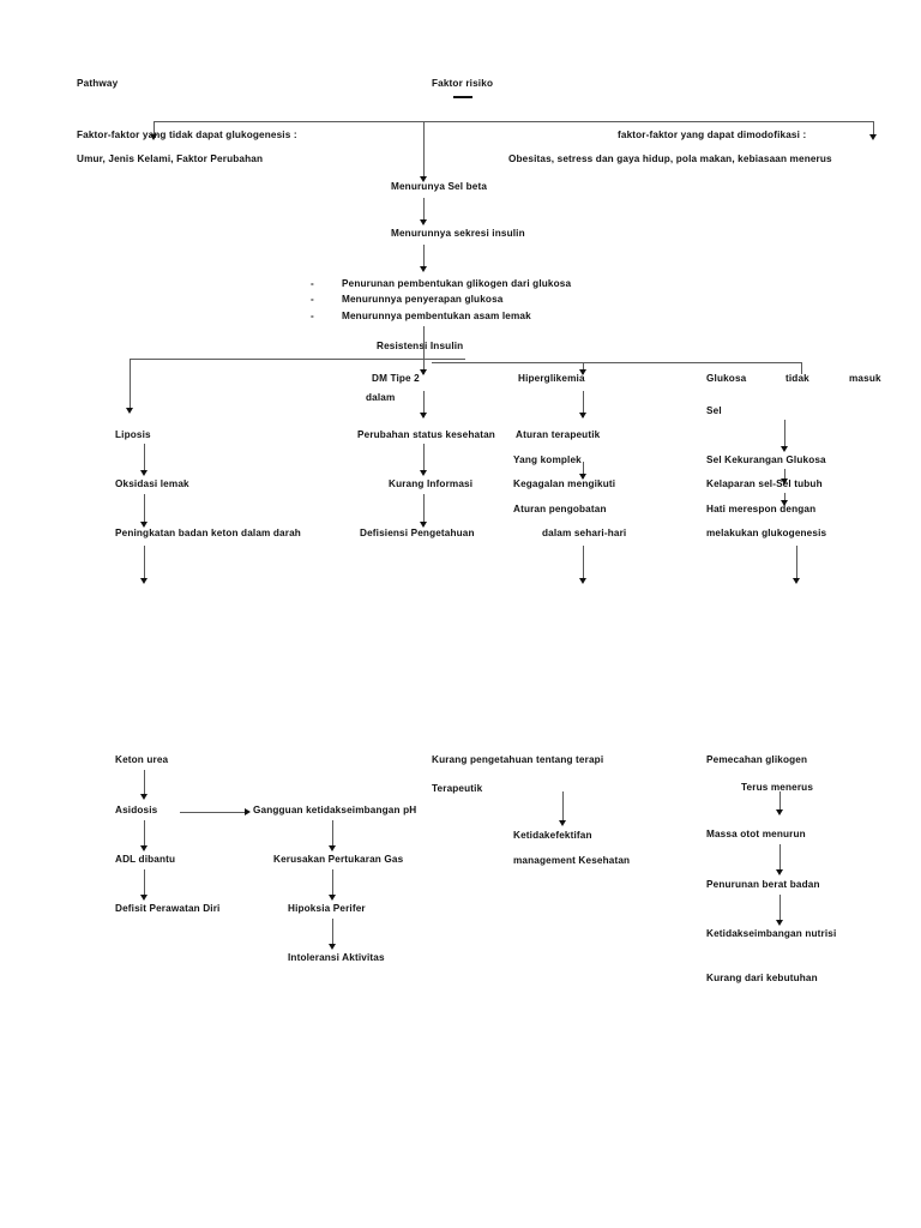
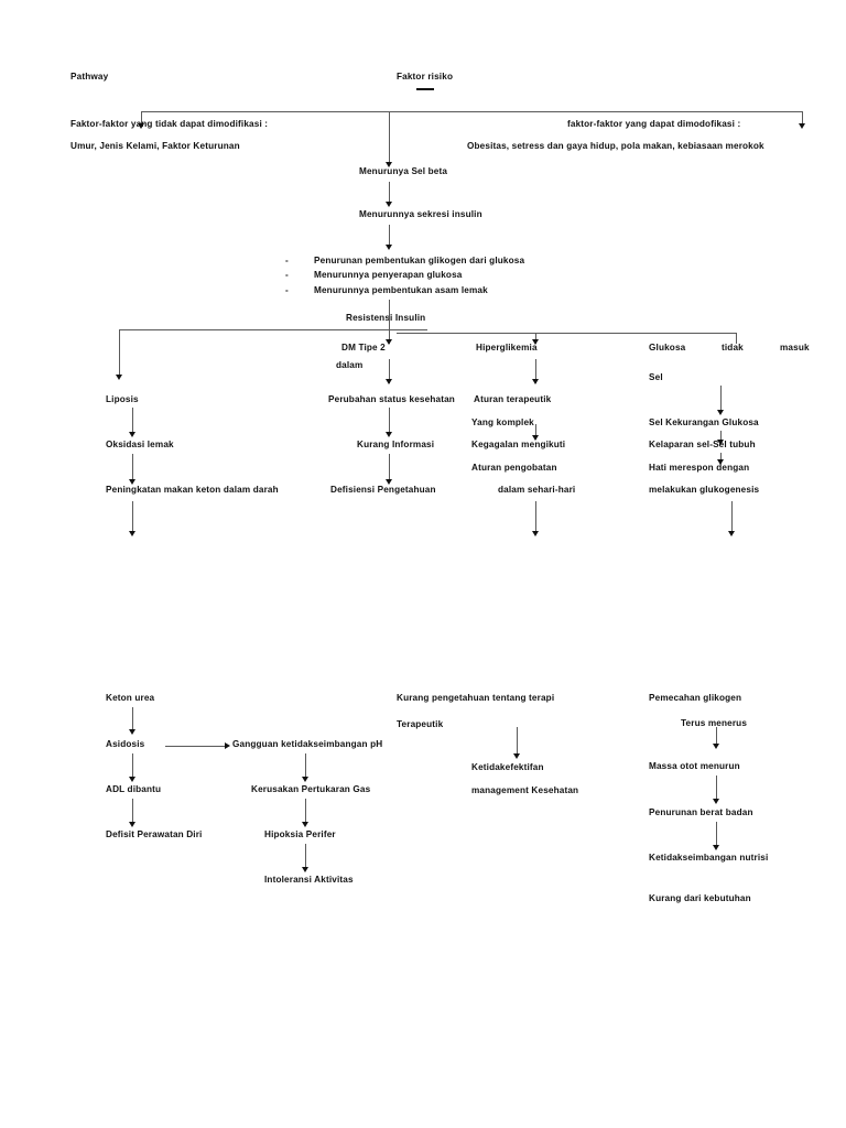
  Pathway
  Faktor risiko
- Faktor-faktor yang tidak dapat glukogenesis :
+ Faktor-faktor yang tidak dapat dimodifikasi :
- Umur, Jenis Kelami, Faktor Perubahan
+ Umur, Jenis Kelami, Faktor Keturunan
  faktor-faktor yang dapat dimodofikasi :
- Obesitas, setress dan gaya hidup, pola makan, kebiasaan menerus
+ Obesitas, setress dan gaya hidup, pola makan, kebiasaan merokok
  Menurunya Sel beta
  Menurunnya sekresi insulin
  - Penurunan pembentukan glikogen dari glukosa
  - Menurunnya penyerapan glukosa
  - Menurunnya pembentukan asam lemak
  Resistensi Insulin
  Liposis
  Oksidasi lemak
- Peningkatan badan keton dalam darah
+ Peningkatan makan keton dalam darah
  DM Tipe 2
  dalam
  Perubahan status kesehatan
  Kurang Informasi
  Defisiensi Pengetahuan
  Hiperglikemia
  Aturan terapeutik
  Yang komplek
  Kegagalan mengikuti
  Aturan pengobatan
  dalam sehari-hari
  Glukosa
  tidak
  masuk
  Sel
  Sel Kekurangan Glukosa
  Kelaparan sel-Sel tubuh
  Hati merespon dengan
  melakukan glukogenesis
  Keton urea
  Asidosis
  ADL dibantu
  Defisit Perawatan Diri
  Gangguan ketidakseimbangan pH
  Kerusakan Pertukaran Gas
  Hipoksia Perifer
  Intoleransi Aktivitas
  Kurang pengetahuan tentang terapi
  Terapeutik
  Ketidakefektifan
  management Kesehatan
  Pemecahan glikogen
  Terus menerus
  Massa otot menurun
  Penurunan berat badan
  Ketidakseimbangan nutrisi
  Kurang dari kebutuhan
